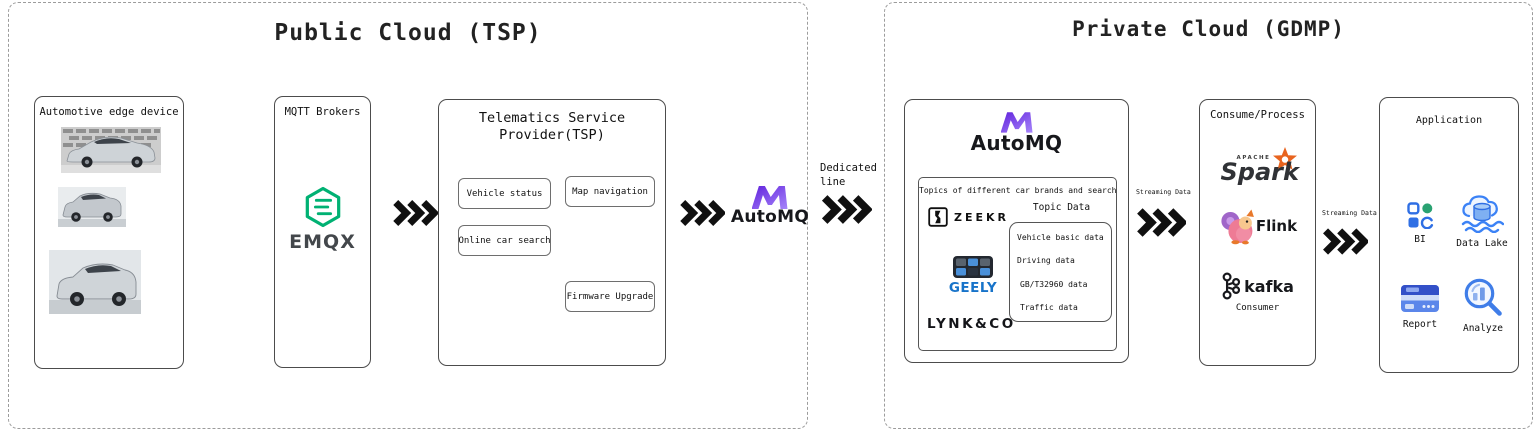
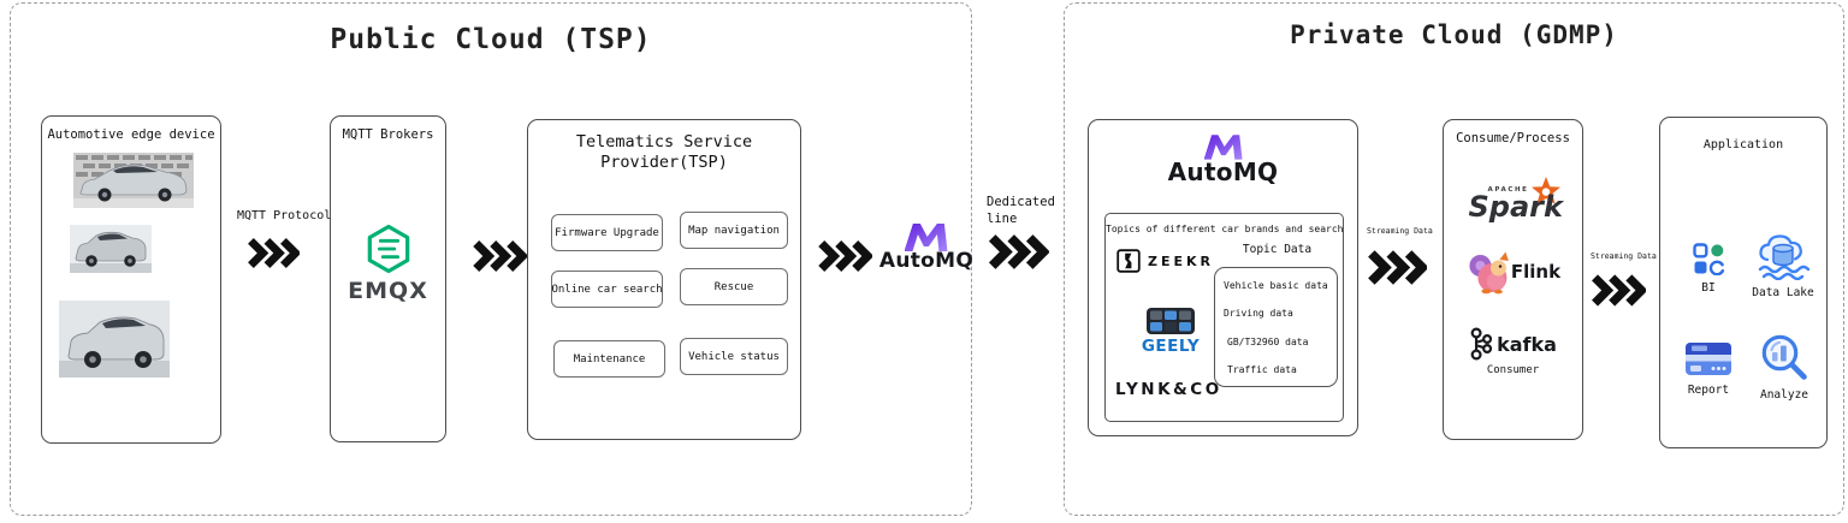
  Public Cloud (TSP)
  Automotive edge device
+ MQTT Protocol
  MQTT Brokers
  EMQX
  Telematics Service Provider(TSP)
- Vehicle status
+ Firmware Upgrade
  Map navigation
  Online car search
+ Rescue
+ Maintenance
- Firmware Upgrade
+ Vehicle status
  AutoMQ
  Dedicated line
  Private Cloud (GDMP)
  AutoMQ
  Topics of different car brands and search
  ZEEKR
  Topic Data
  Vehicle basic data
  Driving data
  GB/T32960 data
  Traffic data
  GEELY
  LYNK&CO
  Streaming Data
  Consume/Process
  Spark
  Flink
  kafka
  Consumer
  Streaming Data
  Application
  BI
  Data Lake
  Report
  Analyze
